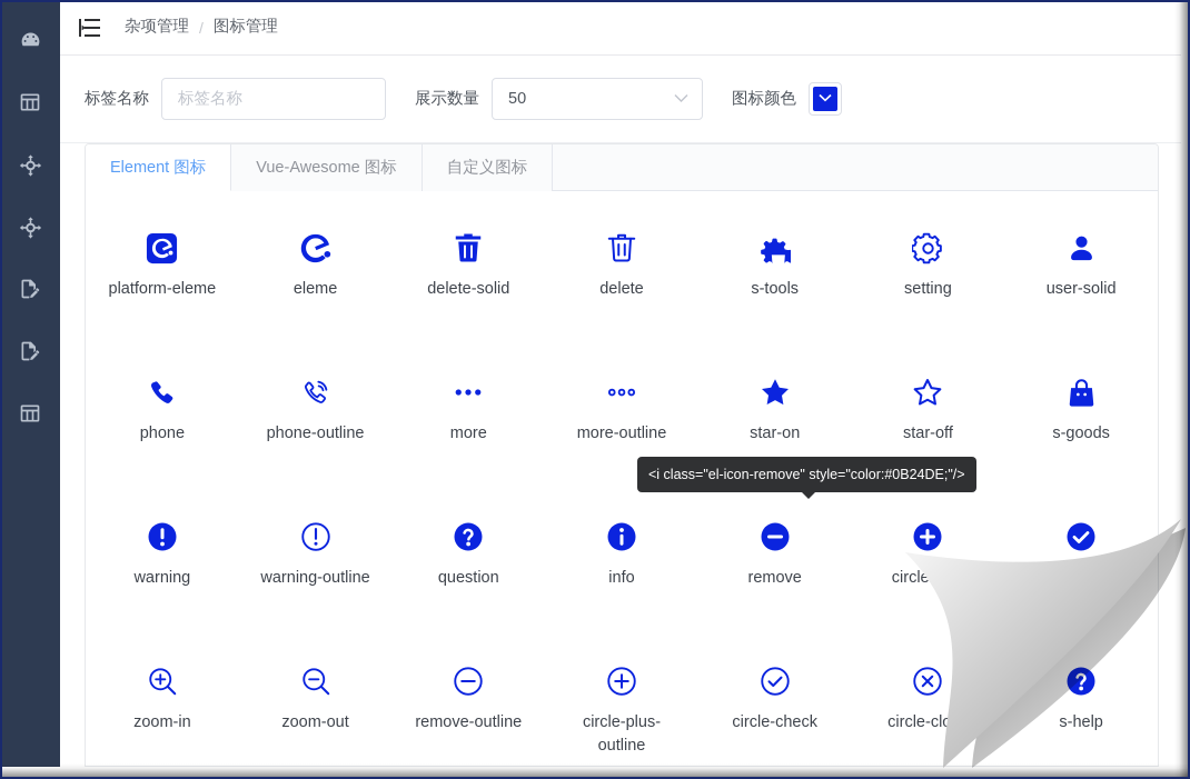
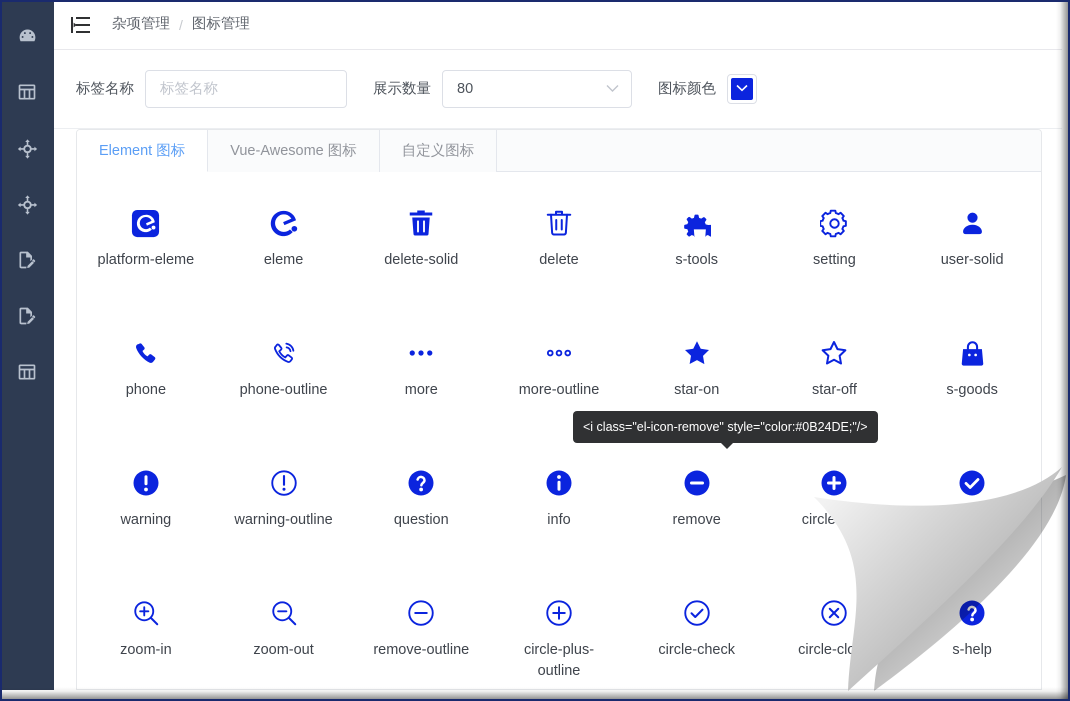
  杂项管理
  /
  图标管理
  标签名称
  标签名称
  展示数量
- 50
+ 80
  图标颜色
  Element 图标
  Vue-Awesome 图标
  自定义图标
  platform-eleme
  eleme
  delete-solid
  delete
  s-tools
  setting
  user-solid
  phone
  phone-outline
  more
  more-outline
  star-on
  star-off
  s-goods
  warning
  warning-outline
  question
  info
  remove
  zoom-in
  zoom-out
  remove-outline
  circle-plus-outline
  circle-check
  circle-clo
  s-help
  <i class="el-icon-remove" style="color:#0B24DE;"/>
